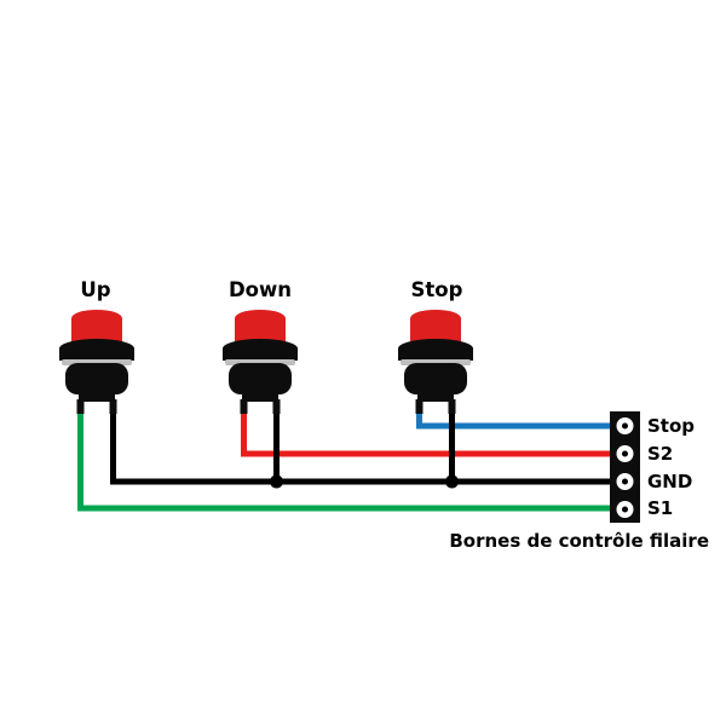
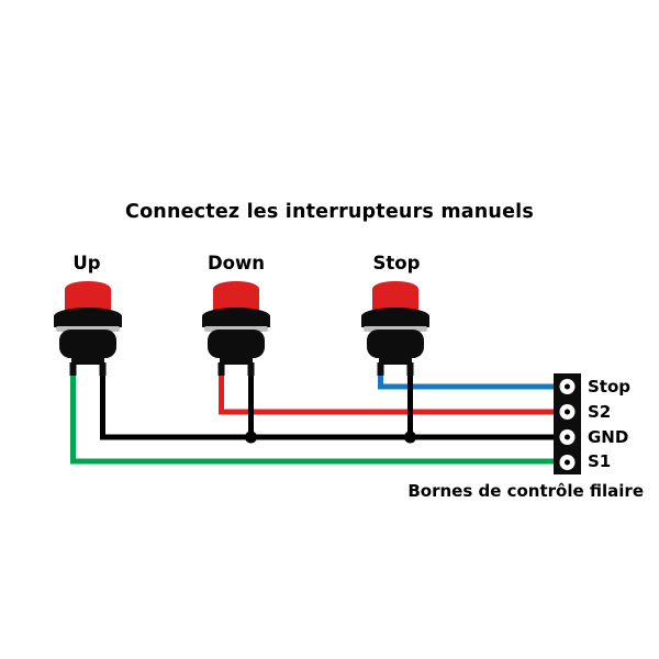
+ Connectez les interrupteurs manuels
  Up
  Down
  Stop
  Stop
  S2
  GND
  S1
  Bornes de contrôle filaire
